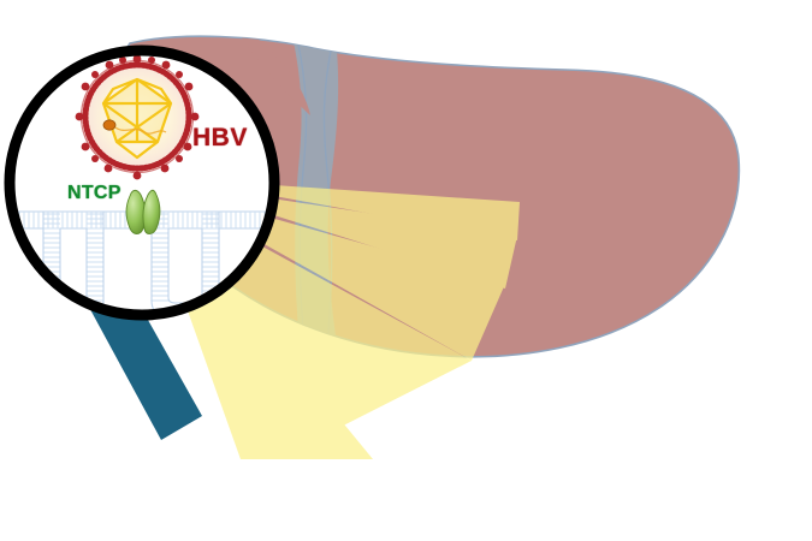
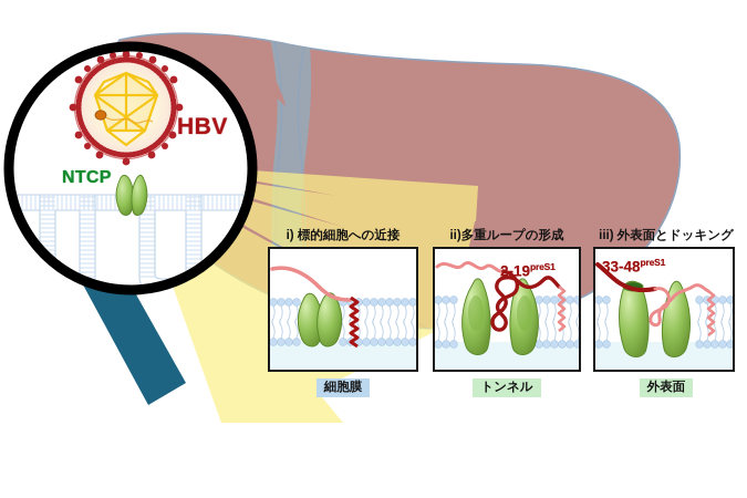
  HBV
  NTCP
+ i) 標的細胞への近接
+ 細胞膜
+ ii)多重ループの形成
+ 2-19preS1
+ トンネル
+ iii) 外表面とドッキング
+ 33-48preS1
+ 外表面
